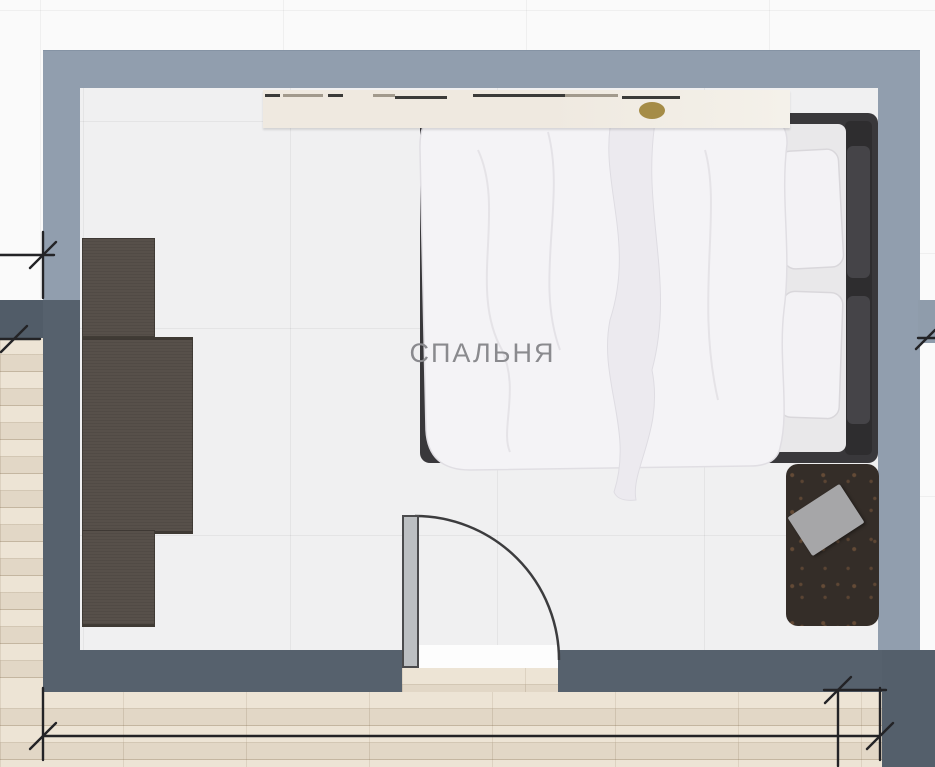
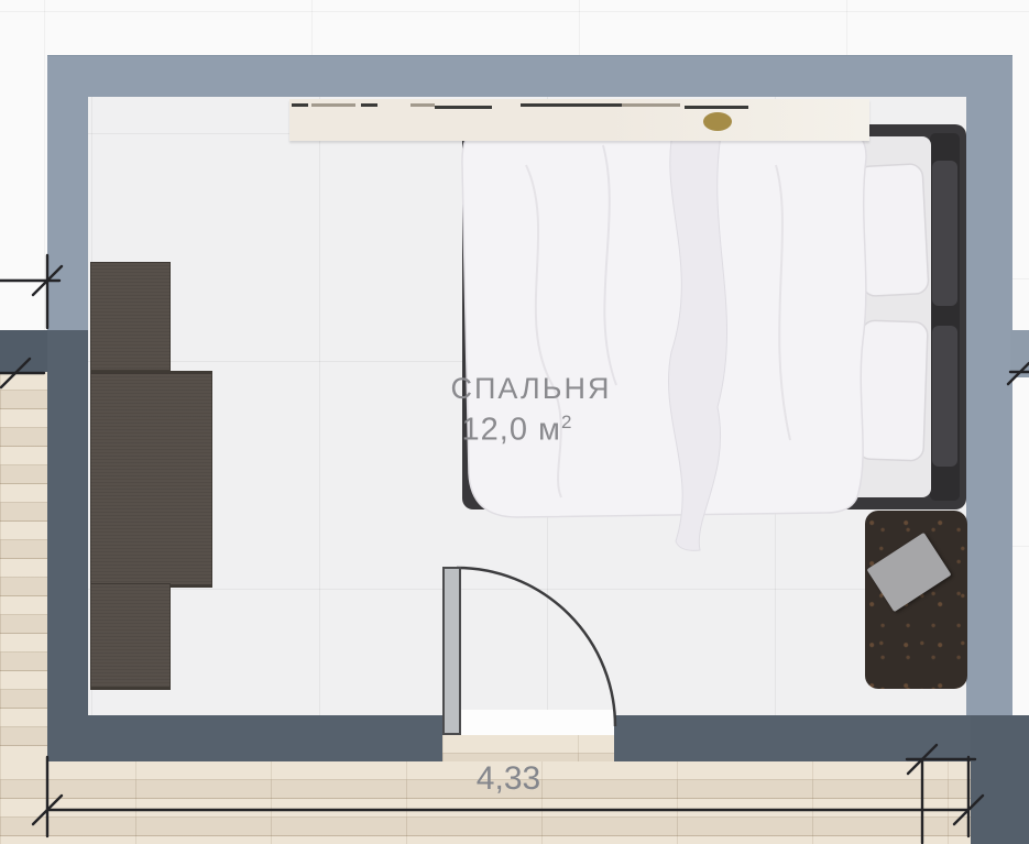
  СПАЛЬНЯ
+ 12,0 м2
+ 4,33
